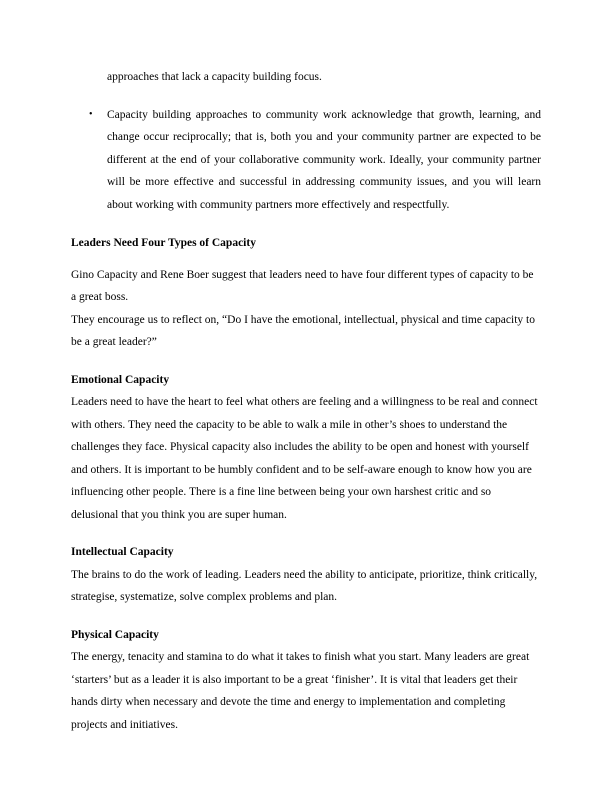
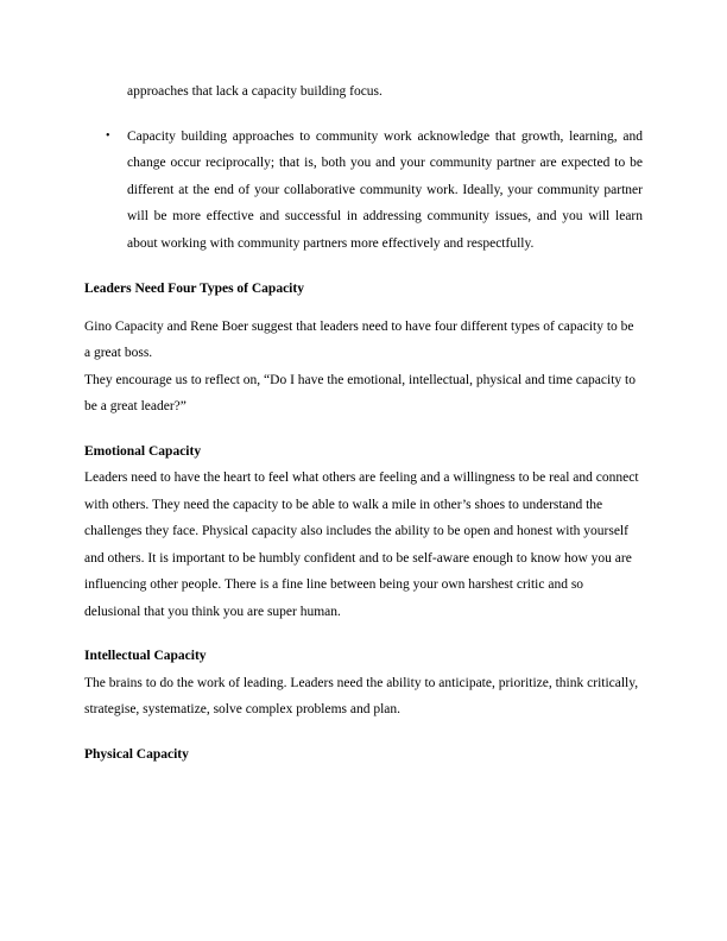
  approaches that lack a capacity building focus.
  •
  Capacity building approaches to community work acknowledge that growth, learning, and change occur reciprocally; that is, both you and your community partner are expected to be different at the end of your collaborative community work. Ideally, your community partner will be more effective and successful in addressing community issues, and you will learn about working with community partners more effectively and respectfully.
  Leaders Need Four Types of Capacity
  Gino Capacity and Rene Boer suggest that leaders need to have four different types of capacity to be a great boss.
  They encourage us to reflect on, “Do I have the emotional, intellectual, physical and time capacity to be a great leader?”
  Emotional Capacity
  Leaders need to have the heart to feel what others are feeling and a willingness to be real and connect with others. They need the capacity to be able to walk a mile in other’s shoes to understand the challenges they face. Physical capacity also includes the ability to be open and honest with yourself and others. It is important to be humbly confident and to be self-aware enough to know how you are influencing other people. There is a fine line between being your own harshest critic and so delusional that you think you are super human.
  Intellectual Capacity
  The brains to do the work of leading. Leaders need the ability to anticipate, prioritize, think critically, strategise, systematize, solve complex problems and plan.
  Physical Capacity
- The energy, tenacity and stamina to do what it takes to finish what you start. Many leaders are great ‘starters’ but as a leader it is also important to be a great ‘finisher’. It is vital that leaders get their hands dirty when necessary and devote the time and energy to implementation and completing projects and initiatives.
